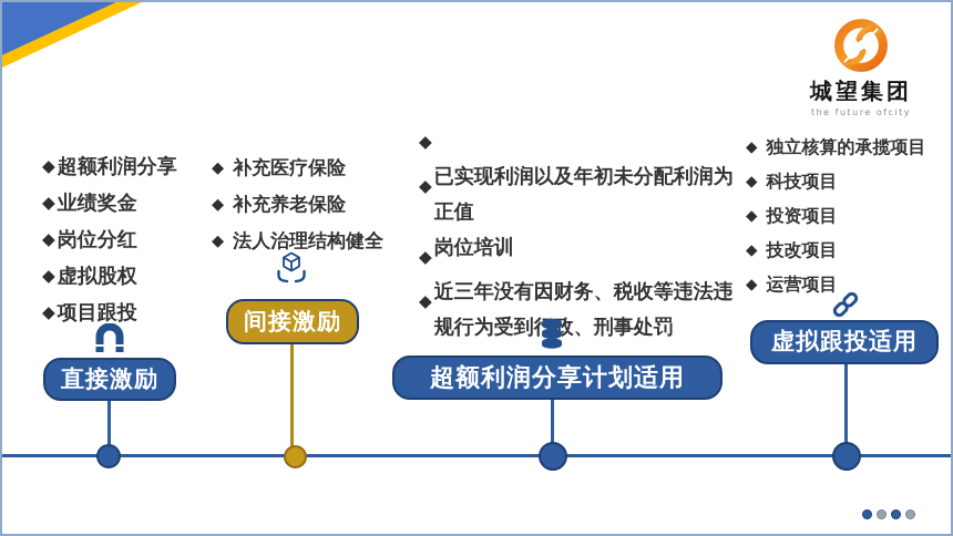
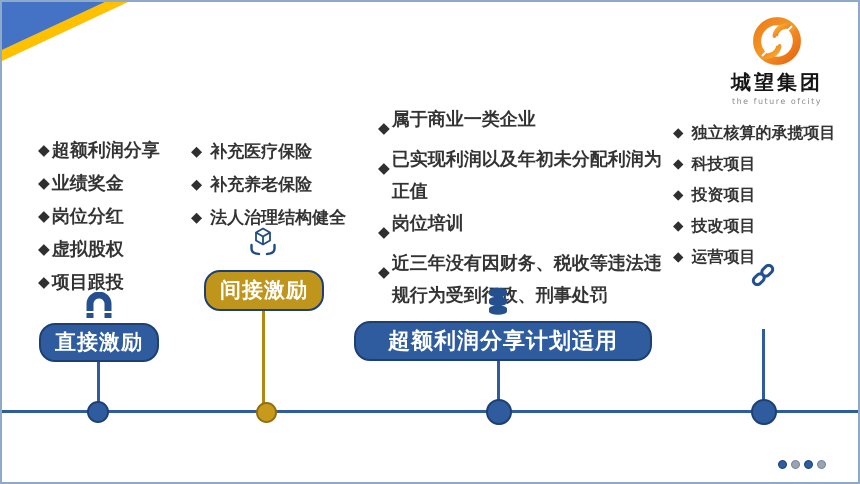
  城望集团
  the future ofcity
  ◆
  超额利润分享
  ◆
  业绩奖金
  ◆
  岗位分红
  ◆
  虚拟股权
  ◆
  项目跟投
  ◆
  补充医疗保险
  ◆
  补充养老保险
  ◆
  法人治理结构健全
  ◆
+ 属于商业一类企业
  ◆
  已实现利润以及年初未分配利润为正值
  ◆
  岗位培训
  ◆
  近三年没有因财务、税收等违法违规行为受到政、刑事处罚
  ◆
  独立核算的承揽项目
  ◆
  科技项目
  ◆
  投资项目
  ◆
  技改项目
  ◆
  运营项目
  直接激励
  间接激励
  超额利润分享计划适用
- 虚拟跟投适用
